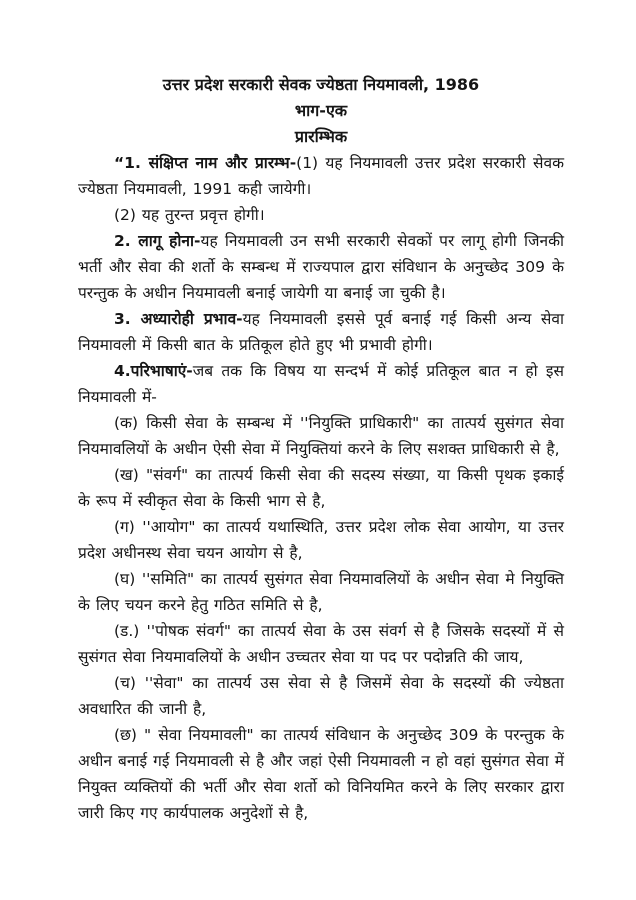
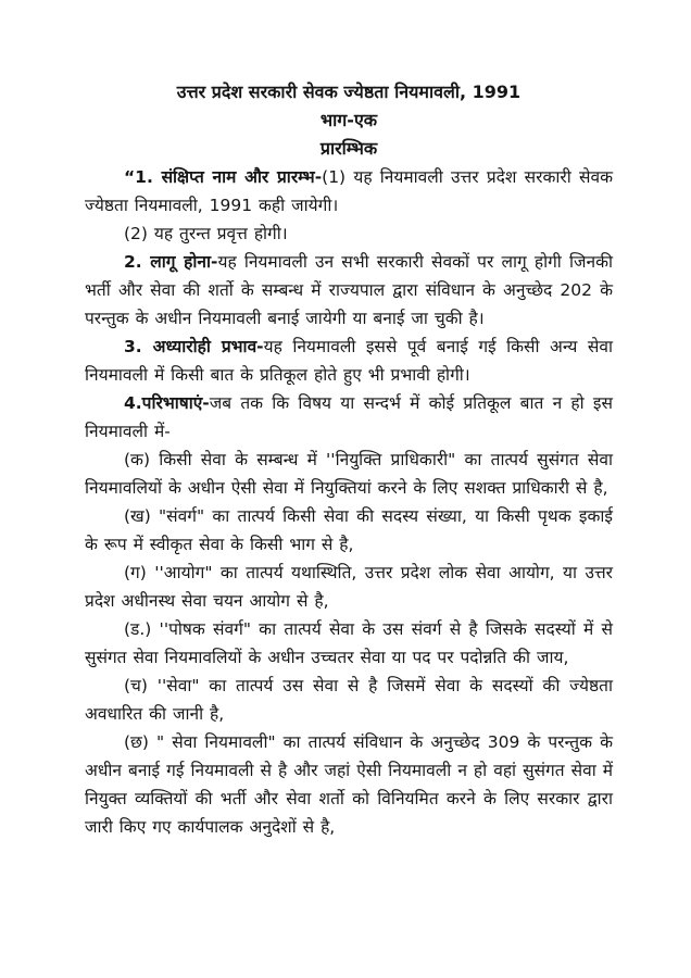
- उत्तर प्रदेश सरकारी सेवक ज्येष्ठता नियमावली, 1986
+ उत्तर प्रदेश सरकारी सेवक ज्येष्ठता नियमावली, 1991
  भाग-एक
  प्रारम्भिक
  “1. संक्षिप्त नाम और प्रारम्भ-(1) यह नियमावली उत्तर प्रदेश सरकारी सेवक ज्येष्ठता नियमावली, 1991 कही जायेगी।
  (2) यह तुरन्त प्रवृत्त होगी।
- 2. लागू होना-यह नियमावली उन सभी सरकारी सेवकों पर लागू होगी जिनकी भर्ती और सेवा की शर्तो के सम्बन्ध में राज्यपाल द्वारा संविधान के अनुच्छेद 309 के परन्तुक के अधीन नियमावली बनाई जायेगी या बनाई जा चुकी है।
+ 2. लागू होना-यह नियमावली उन सभी सरकारी सेवकों पर लागू होगी जिनकी भर्ती और सेवा की शर्तो के सम्बन्ध में राज्यपाल द्वारा संविधान के अनुच्छेद 202 के परन्तुक के अधीन नियमावली बनाई जायेगी या बनाई जा चुकी है।
  3. अध्यारोही प्रभाव-यह नियमावली इससे पूर्व बनाई गई किसी अन्य सेवा नियमावली में किसी बात के प्रतिकूल होते हुए भी प्रभावी होगी।
  4.परिभाषाएं-जब तक कि विषय या सन्दर्भ में कोई प्रतिकूल बात न हो इस नियमावली में-
  (क) किसी सेवा के सम्बन्ध में ''नियुक्ति प्राधिकारी" का तात्पर्य सुसंगत सेवा नियमावलियों के अधीन ऐसी सेवा में नियुक्तियां करने के लिए सशक्त प्राधिकारी से है,
  (ख) "संवर्ग" का तात्पर्य किसी सेवा की सदस्य संख्या, या किसी पृथक इकाई के रूप में स्वीकृत सेवा के किसी भाग से है,
  (ग) ''आयोग" का तात्पर्य यथास्थिति, उत्तर प्रदेश लोक सेवा आयोग, या उत्तर प्रदेश अधीनस्थ सेवा चयन आयोग से है,
- (घ) ''समिति" का तात्पर्य सुसंगत सेवा नियमावलियों के अधीन सेवा मे नियुक्ति के लिए चयन करने हेतु गठित समिति से है,
  (ड.) ''पोषक संवर्ग" का तात्पर्य सेवा के उस संवर्ग से है जिसके सदस्यों में से सुसंगत सेवा नियमावलियों के अधीन उच्चतर सेवा या पद पर पदोन्नति की जाय,
  (च) ''सेवा" का तात्पर्य उस सेवा से है जिसमें सेवा के सदस्यों की ज्येष्ठता अवधारित की जानी है,
  (छ) " सेवा नियमावली" का तात्पर्य संविधान के अनुच्छेद 309 के परन्तुक के अधीन बनाई गई नियमावली से है और जहां ऐसी नियमावली न हो वहां सुसंगत सेवा में नियुक्त व्यक्तियों की भर्ती और सेवा शर्तो को विनियमित करने के लिए सरकार द्वारा जारी किए गए कार्यपालक अनुदेशों से है,
